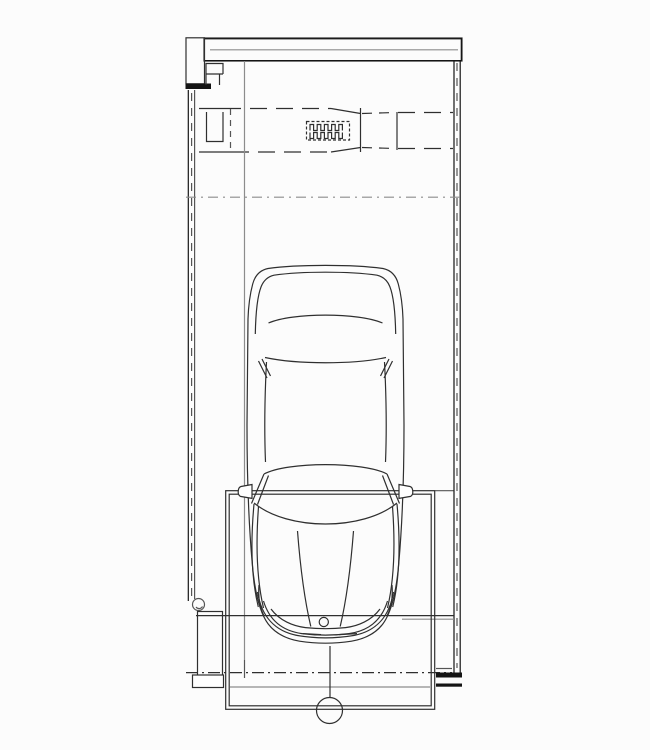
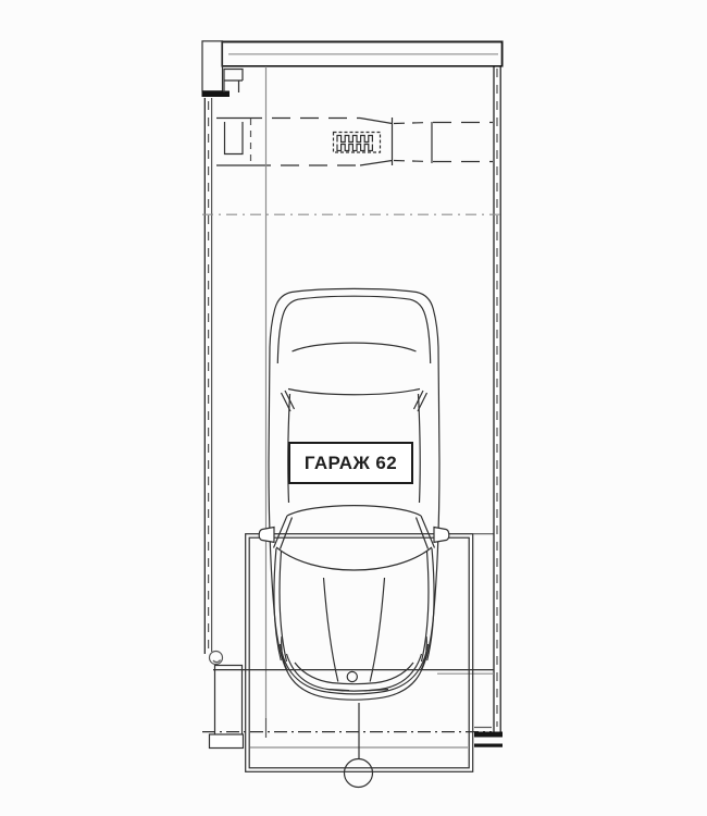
+ ГАРАЖ 62
